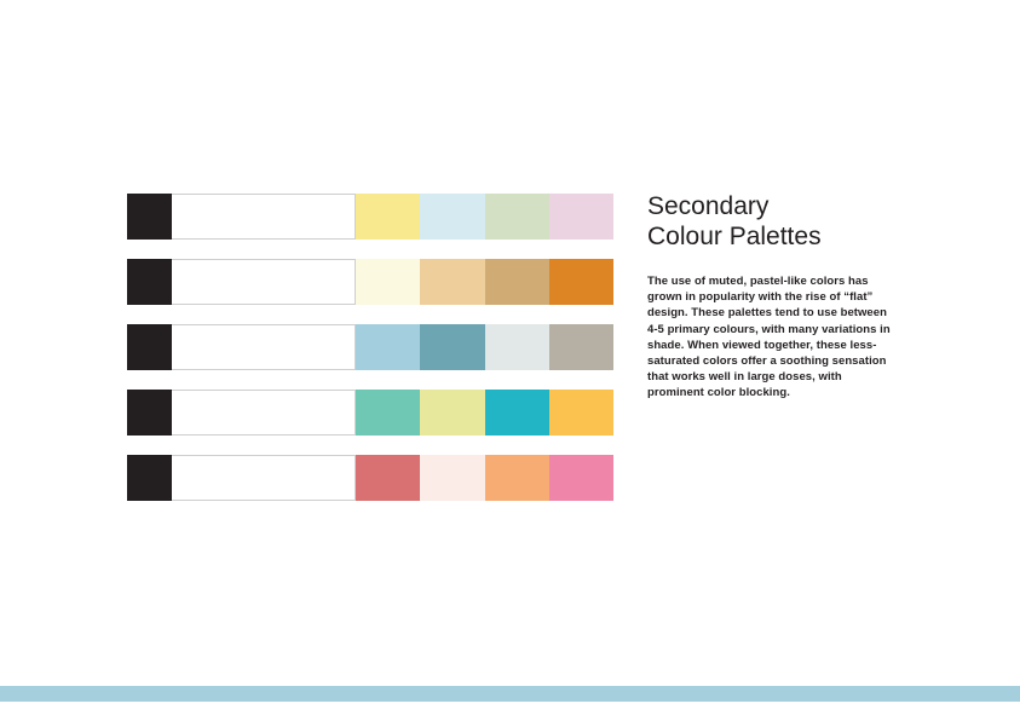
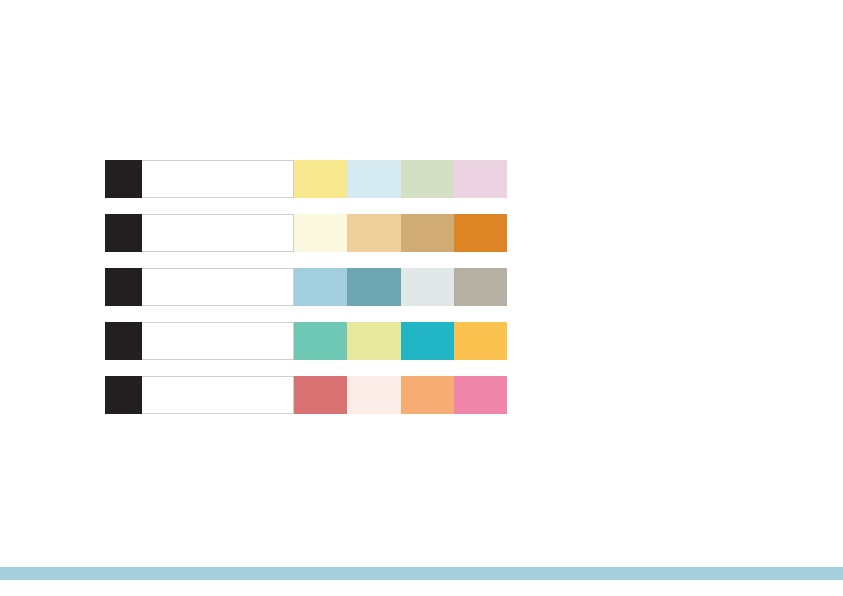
- Secondary
- Colour Palettes
- The use of muted, pastel-like colors has grown in popularity with the rise of “flat” design. These palettes tend to use between 4-5 primary colours, with many variations in shade. When viewed together, these less-saturated colors offer a soothing sensation that works well in large doses, with prominent color blocking.
